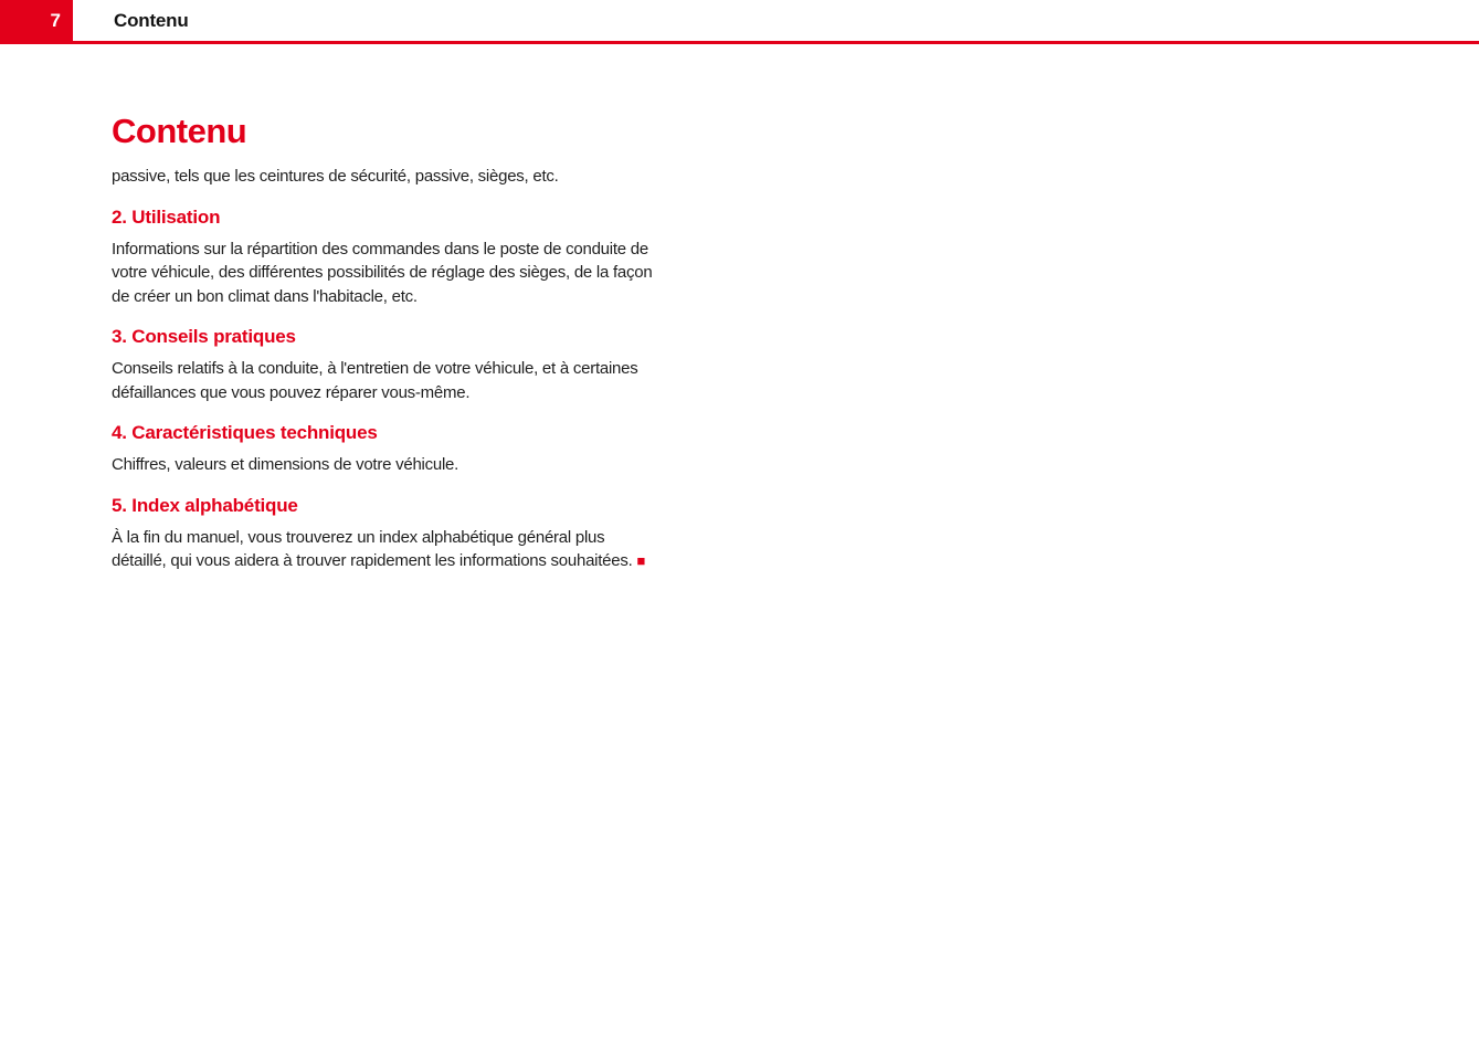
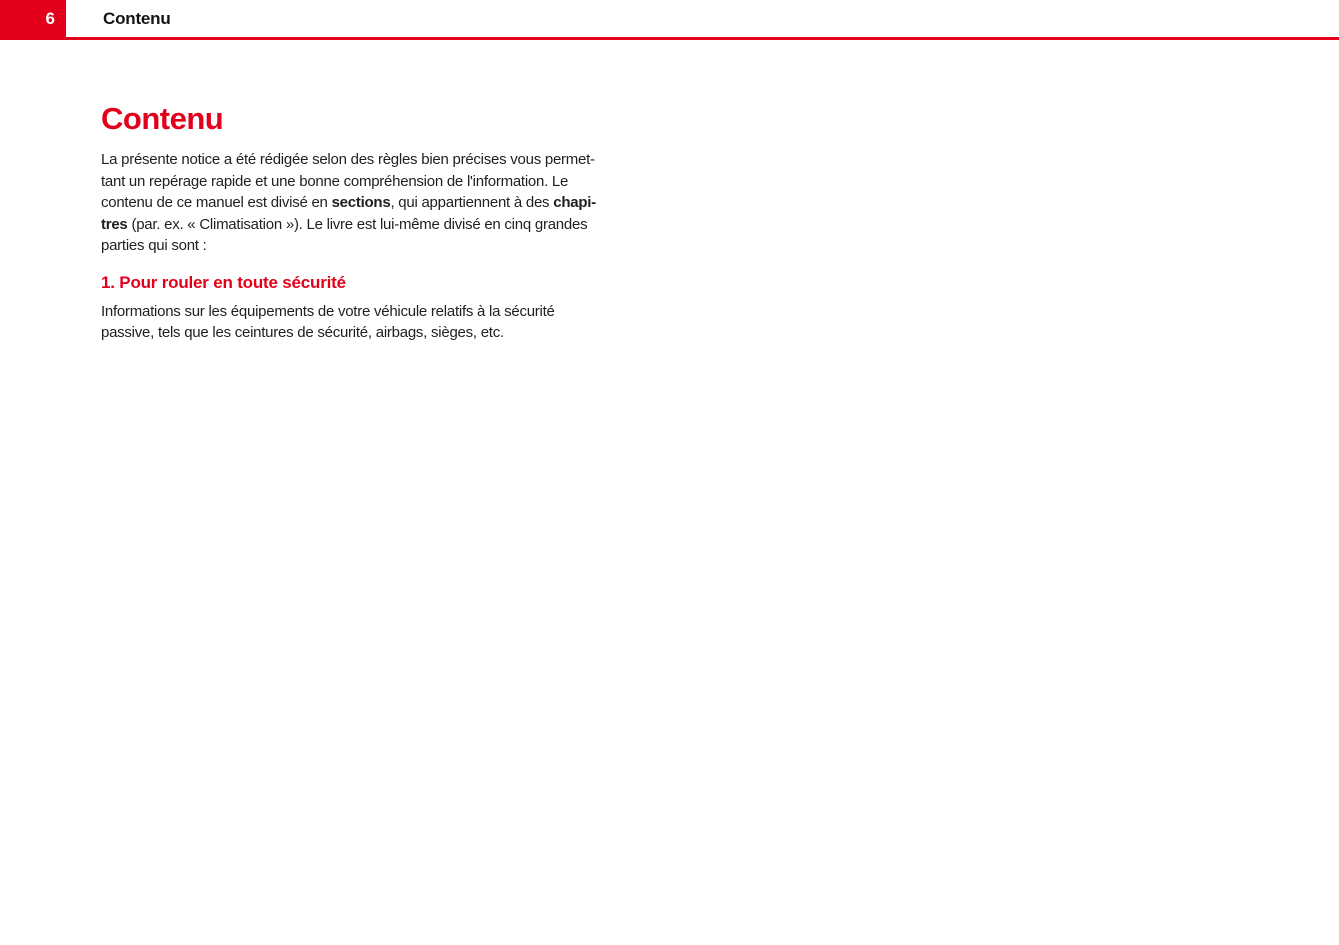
- 7
+ 6
  Contenu
  Contenu
+ La présente notice a été rédigée selon des règles bien précises vous permet-
+ tant un repérage rapide et une bonne compréhension de l'information. Le
+ contenu de ce manuel est divisé en sections, qui appartiennent à des chapi-
+ tres (par. ex. « Climatisation »). Le livre est lui-même divisé en cinq grandes
+ parties qui sont :
+ 1. Pour rouler en toute sécurité
+ Informations sur les équipements de votre véhicule relatifs à la sécurité
- passive, tels que les ceintures de sécurité, passive, sièges, etc.
+ passive, tels que les ceintures de sécurité, airbags, sièges, etc.
- 2. Utilisation
- Informations sur la répartition des commandes dans le poste de conduite de
- votre véhicule, des différentes possibilités de réglage des sièges, de la façon
- de créer un bon climat dans l'habitacle, etc.
- 3. Conseils pratiques
- Conseils relatifs à la conduite, à l'entretien de votre véhicule, et à certaines
- défaillances que vous pouvez réparer vous-même.
- 4. Caractéristiques techniques
- Chiffres, valeurs et dimensions de votre véhicule.
- 5. Index alphabétique
- À la fin du manuel, vous trouverez un index alphabétique général plus
- détaillé, qui vous aidera à trouver rapidement les informations souhaitées. ■
